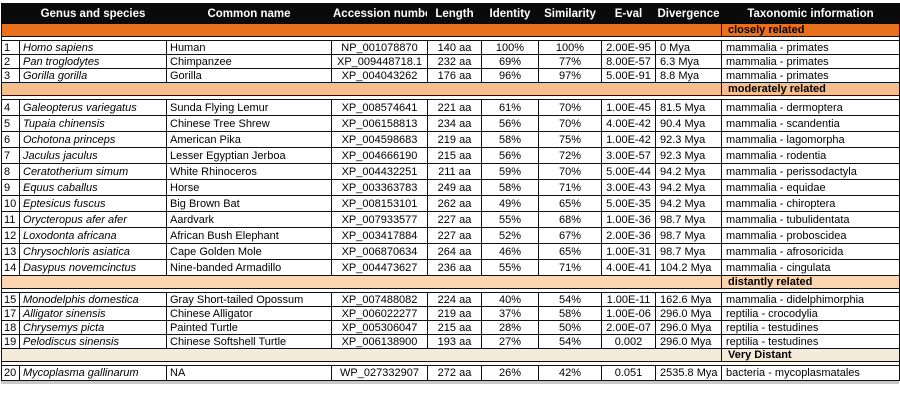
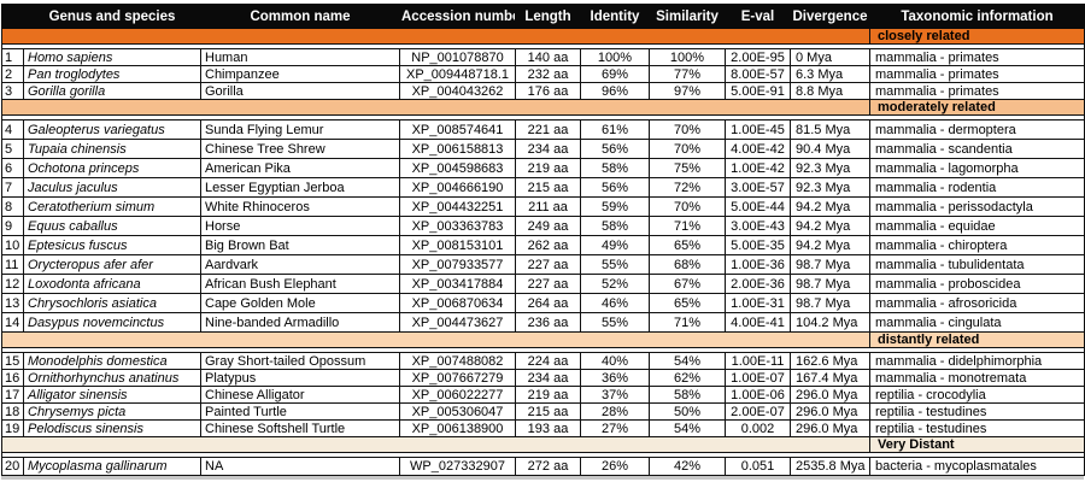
  	Genus and species	Common name	Accession numb	Length	Identity	Similarity	E-val	Divergence	Taxonomic information
  	closely related
  1	Homo sapiens	Human	NP_001078870	140 aa	100%	100%	2.00E-95	0 Mya	mammalia - primates
  2	Pan troglodytes	Chimpanzee	XP_009448718.1	232 aa	69%	77%	8.00E-57	6.3 Mya	mammalia - primates
  3	Gorilla gorilla	Gorilla	XP_004043262	176 aa	96%	97%	5.00E-91	8.8 Mya	mammalia - primates
  	moderately related
  4	Galeopterus variegatus	Sunda Flying Lemur	XP_008574641	221 aa	61%	70%	1.00E-45	81.5 Mya	mammalia - dermoptera
  5	Tupaia chinensis	Chinese Tree Shrew	XP_006158813	234 aa	56%	70%	4.00E-42	90.4 Mya	mammalia - scandentia
  6	Ochotona princeps	American Pika	XP_004598683	219 aa	58%	75%	1.00E-42	92.3 Mya	mammalia - lagomorpha
  7	Jaculus jaculus	Lesser Egyptian Jerboa	XP_004666190	215 aa	56%	72%	3.00E-57	92.3 Mya	mammalia - rodentia
  8	Ceratotherium simum	White Rhinoceros	XP_004432251	211 aa	59%	70%	5.00E-44	94.2 Mya	mammalia - perissodactyla
  9	Equus caballus	Horse	XP_003363783	249 aa	58%	71%	3.00E-43	94.2 Mya	mammalia - equidae
  10	Eptesicus fuscus	Big Brown Bat	XP_008153101	262 aa	49%	65%	5.00E-35	94.2 Mya	mammalia - chiroptera
  11	Orycteropus afer afer	Aardvark	XP_007933577	227 aa	55%	68%	1.00E-36	98.7 Mya	mammalia - tubulidentata
  12	Loxodonta africana	African Bush Elephant	XP_003417884	227 aa	52%	67%	2.00E-36	98.7 Mya	mammalia - proboscidea
  13	Chrysochloris asiatica	Cape Golden Mole	XP_006870634	264 aa	46%	65%	1.00E-31	98.7 Mya	mammalia - afrosoricida
  14	Dasypus novemcinctus	Nine-banded Armadillo	XP_004473627	236 aa	55%	71%	4.00E-41	104.2 Mya	mammalia - cingulata
  	distantly related
  15	Monodelphis domestica	Gray Short-tailed Opossum	XP_007488082	224 aa	40%	54%	1.00E-11	162.6 Mya	mammalia - didelphimorphia
+ 16	Ornithorhynchus anatinus	Platypus	XP_007667279	234 aa	36%	62%	1.00E-07	167.4 Mya	mammalia - monotremata
  17	Alligator sinensis	Chinese Alligator	XP_006022277	219 aa	37%	58%	1.00E-06	296.0 Mya	reptilia - crocodylia
  18	Chrysemys picta	Painted Turtle	XP_005306047	215 aa	28%	50%	2.00E-07	296.0 Mya	reptilia - testudines
  19	Pelodiscus sinensis	Chinese Softshell Turtle	XP_006138900	193 aa	27%	54%	0.002	296.0 Mya	reptilia - testudines
  	Very Distant
  20	Mycoplasma gallinarum	NA	WP_027332907	272 aa	26%	42%	0.051	2535.8 Mya	bacteria - mycoplasmatales
